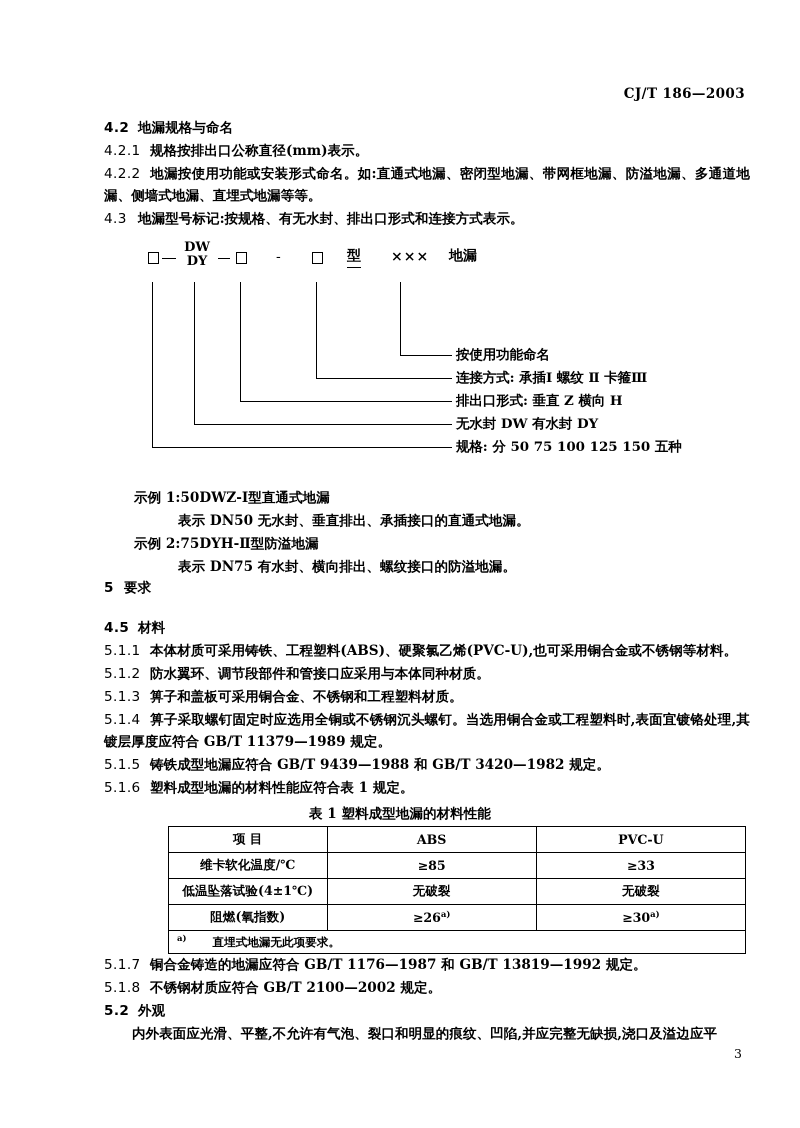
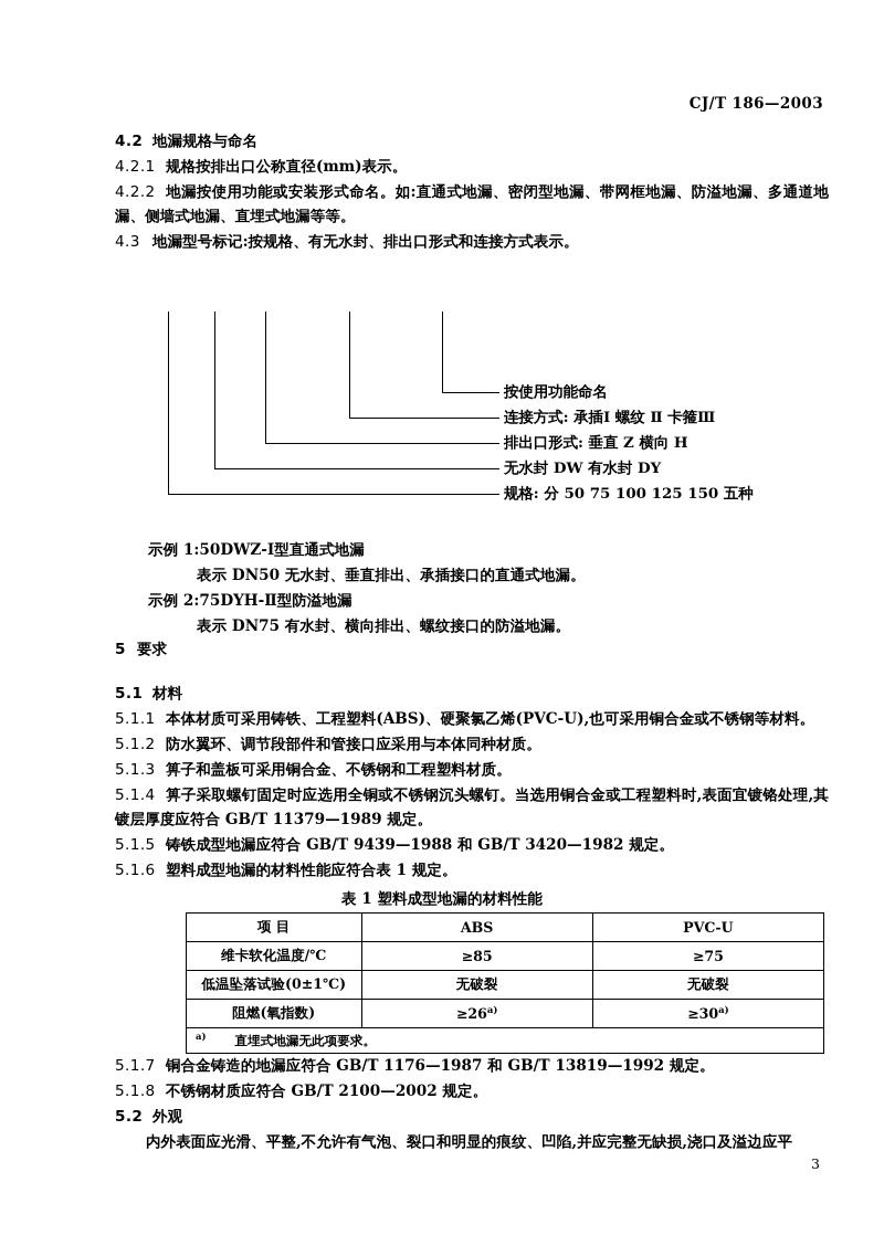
  CJ/T 186—2003
  4.2 地漏规格与命名
  4.2.1 规格按排出口公称直径(mm)表示。
  4.2.2 地漏按使用功能或安装形式命名。如:直通式地漏、密闭型地漏、带网框地漏、防溢地漏、多通道地漏、侧墙式地漏、直埋式地漏等等。
  4.3 地漏型号标记:按规格、有无水封、排出口形式和连接方式表示。
- DW DY
- -
- 型
- ×××
- 地漏
  按使用功能命名
  连接方式: 承插Ⅰ 螺纹 Ⅱ 卡箍Ⅲ
  排出口形式: 垂直 Z 横向 H
  无水封 DW 有水封 DY
  规格: 分 50 75 100 125 150 五种
  示例 1:50DWZ-Ⅰ型直通式地漏
  表示 DN50 无水封、垂直排出、承插接口的直通式地漏。
  示例 2:75DYH-Ⅱ型防溢地漏
  表示 DN75 有水封、横向排出、螺纹接口的防溢地漏。
  5 要求
- 4.5 材料
+ 5.1 材料
  5.1.1 本体材质可采用铸铁、工程塑料(ABS)、硬聚氯乙烯(PVC-U),也可采用铜合金或不锈钢等材料。
  5.1.2 防水翼环、调节段部件和管接口应采用与本体同种材质。
  5.1.3 箅子和盖板可采用铜合金、不锈钢和工程塑料材质。
  5.1.4 箅子采取螺钉固定时应选用全铜或不锈钢沉头螺钉。当选用铜合金或工程塑料时,表面宜镀铬处理,其镀层厚度应符合 GB/T 11379—1989 规定。
  5.1.5 铸铁成型地漏应符合 GB/T 9439—1988 和 GB/T 3420—1982 规定。
  5.1.6 塑料成型地漏的材料性能应符合表 1 规定。
  表 1 塑料成型地漏的材料性能
  项 目	ABS	PVC-U
- 维卡软化温度/℃	≥85	≥33
+ 维卡软化温度/℃	≥85	≥75
- 低温坠落试验(4±1℃)	无破裂	无破裂
+ 低温坠落试验(0±1℃)	无破裂	无破裂
  阻燃(氧指数)	≥26a)	≥30a)
  a) 直埋式地漏无此项要求。
  5.1.7 铜合金铸造的地漏应符合 GB/T 1176—1987 和 GB/T 13819—1992 规定。
  5.1.8 不锈钢材质应符合 GB/T 2100—2002 规定。
  5.2 外观
  内外表面应光滑、平整,不允许有气泡、裂口和明显的痕纹、凹陷,并应完整无缺损,浇口及溢边应平
  3
